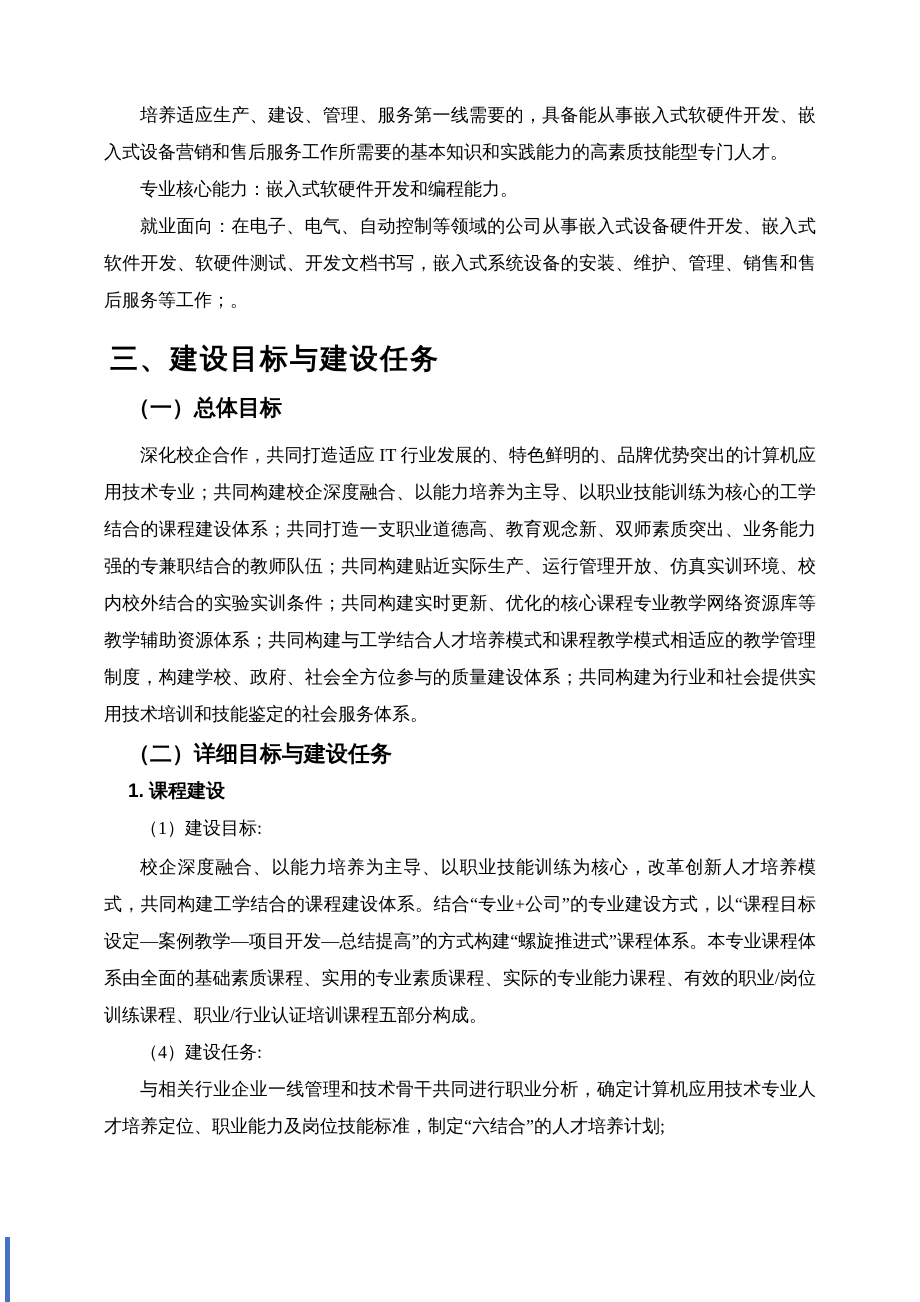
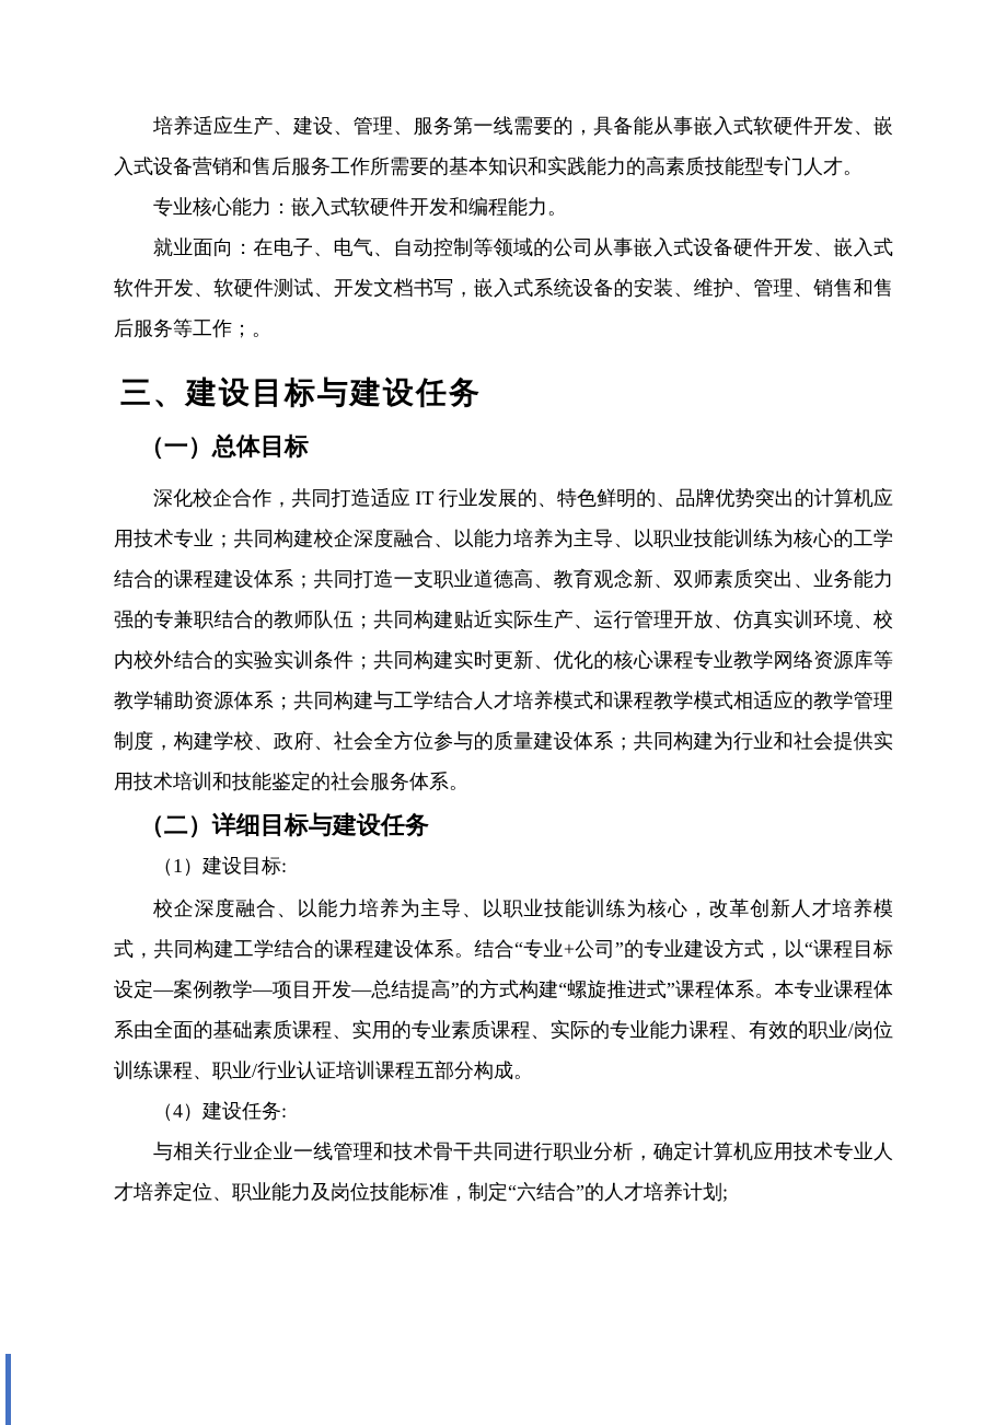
  培养适应生产、建设、管理、服务第一线需要的，具备能从事嵌入式软硬件开发、嵌入式设备营销和售后服务工作所需要的基本知识和实践能力的高素质技能型专门人才。
  专业核心能力：嵌入式软硬件开发和编程能力。
  就业面向：在电子、电气、自动控制等领域的公司从事嵌入式设备硬件开发、嵌入式软件开发、软硬件测试、开发文档书写，嵌入式系统设备的安装、维护、管理、销售和售后服务等工作；。
  三、建设目标与建设任务
  （一）总体目标
  深化校企合作，共同打造适应 IT 行业发展的、特色鲜明的、品牌优势突出的计算机应用技术专业；共同构建校企深度融合、以能力培养为主导、以职业技能训练为核心的工学结合的课程建设体系；共同打造一支职业道德高、教育观念新、双师素质突出、业务能力强的专兼职结合的教师队伍；共同构建贴近实际生产、运行管理开放、仿真实训环境、校内校外结合的实验实训条件；共同构建实时更新、优化的核心课程专业教学网络资源库等教学辅助资源体系；共同构建与工学结合人才培养模式和课程教学模式相适应的教学管理制度，构建学校、政府、社会全方位参与的质量建设体系；共同构建为行业和社会提供实用技术培训和技能鉴定的社会服务体系。
  （二）详细目标与建设任务
- 1. 课程建设
  （1）建设目标:
  校企深度融合、以能力培养为主导、以职业技能训练为核心，改革创新人才培养模式，共同构建工学结合的课程建设体系。结合“专业+公司”的专业建设方式，以“课程目标设定—案例教学—项目开发—总结提高”的方式构建“螺旋推进式”课程体系。本专业课程体系由全面的基础素质课程、实用的专业素质课程、实际的专业能力课程、有效的职业/岗位训练课程、职业/行业认证培训课程五部分构成。
  （4）建设任务:
  与相关行业企业一线管理和技术骨干共同进行职业分析，确定计算机应用技术专业人才培养定位、职业能力及岗位技能标准，制定“六结合”的人才培养计划;
